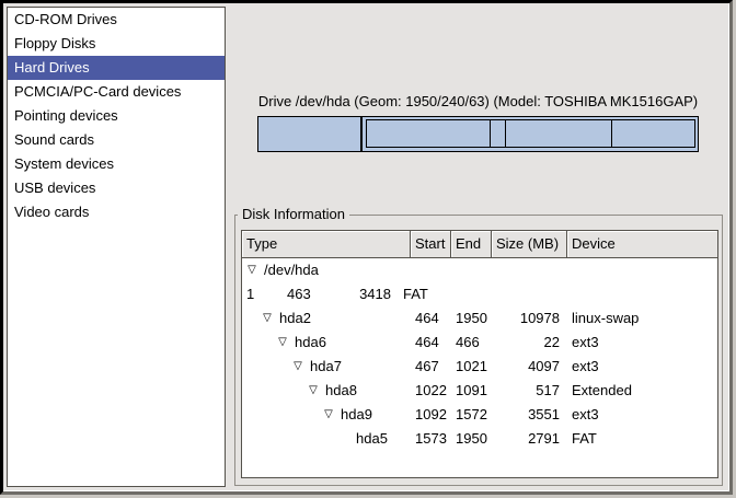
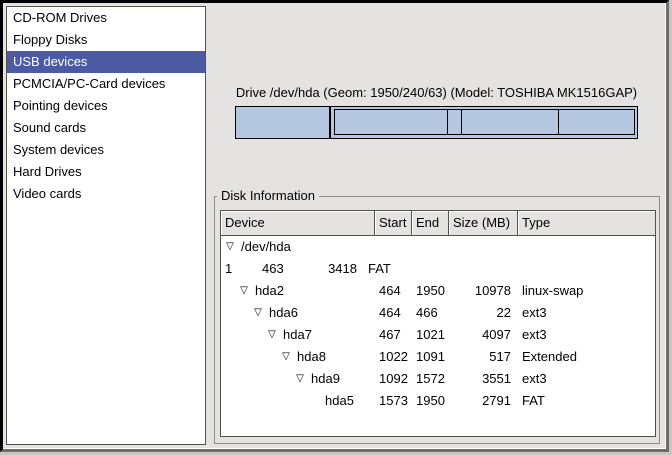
  CD-ROM Drives
  Floppy Disks
- Hard Drives
+ USB devices
  PCMCIA/PC-Card devices
  Pointing devices
  Sound cards
  System devices
- USB devices
+ Hard Drives
  Video cards
  Drive /dev/hda (Geom: 1950/240/63) (Model: TOSHIBA MK1516GAP)
  Disk Information
- Type
+ Device
  Start
  End
  Size (MB)
- Device
+ Type
  ▽
  /dev/hda
  1
  463
  3418
  FAT
  ▽
  hda2
  464
  1950
  10978
  linux-swap
  ▽
  hda6
  464
  466
  22
  ext3
  ▽
  hda7
  467
  1021
  4097
  ext3
  ▽
  hda8
  1022
  1091
  517
  Extended
  ▽
  hda9
  1092
  1572
  3551
  ext3
  hda5
  1573
  1950
  2791
  FAT
